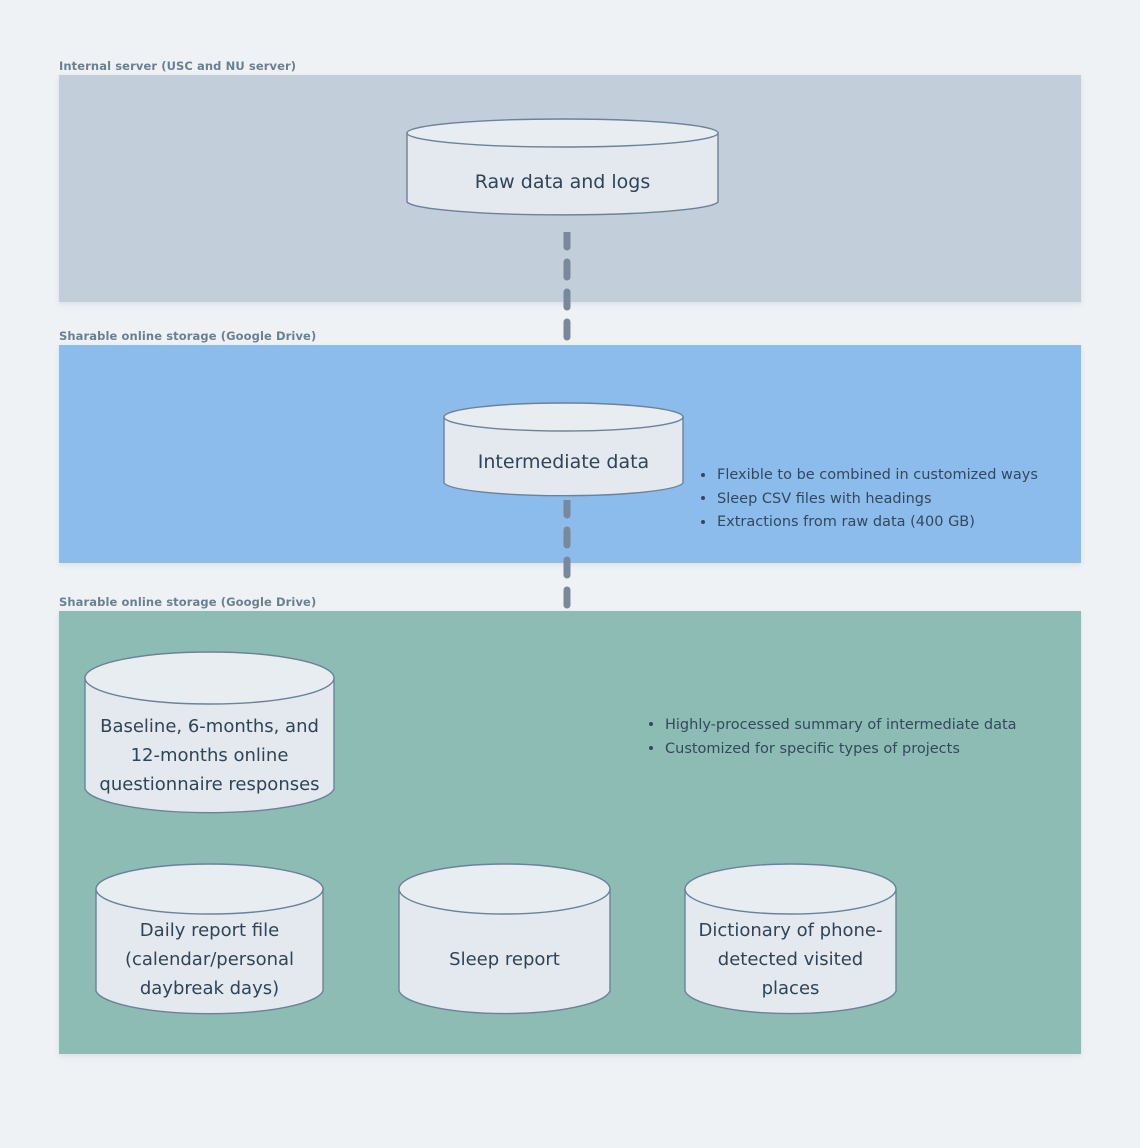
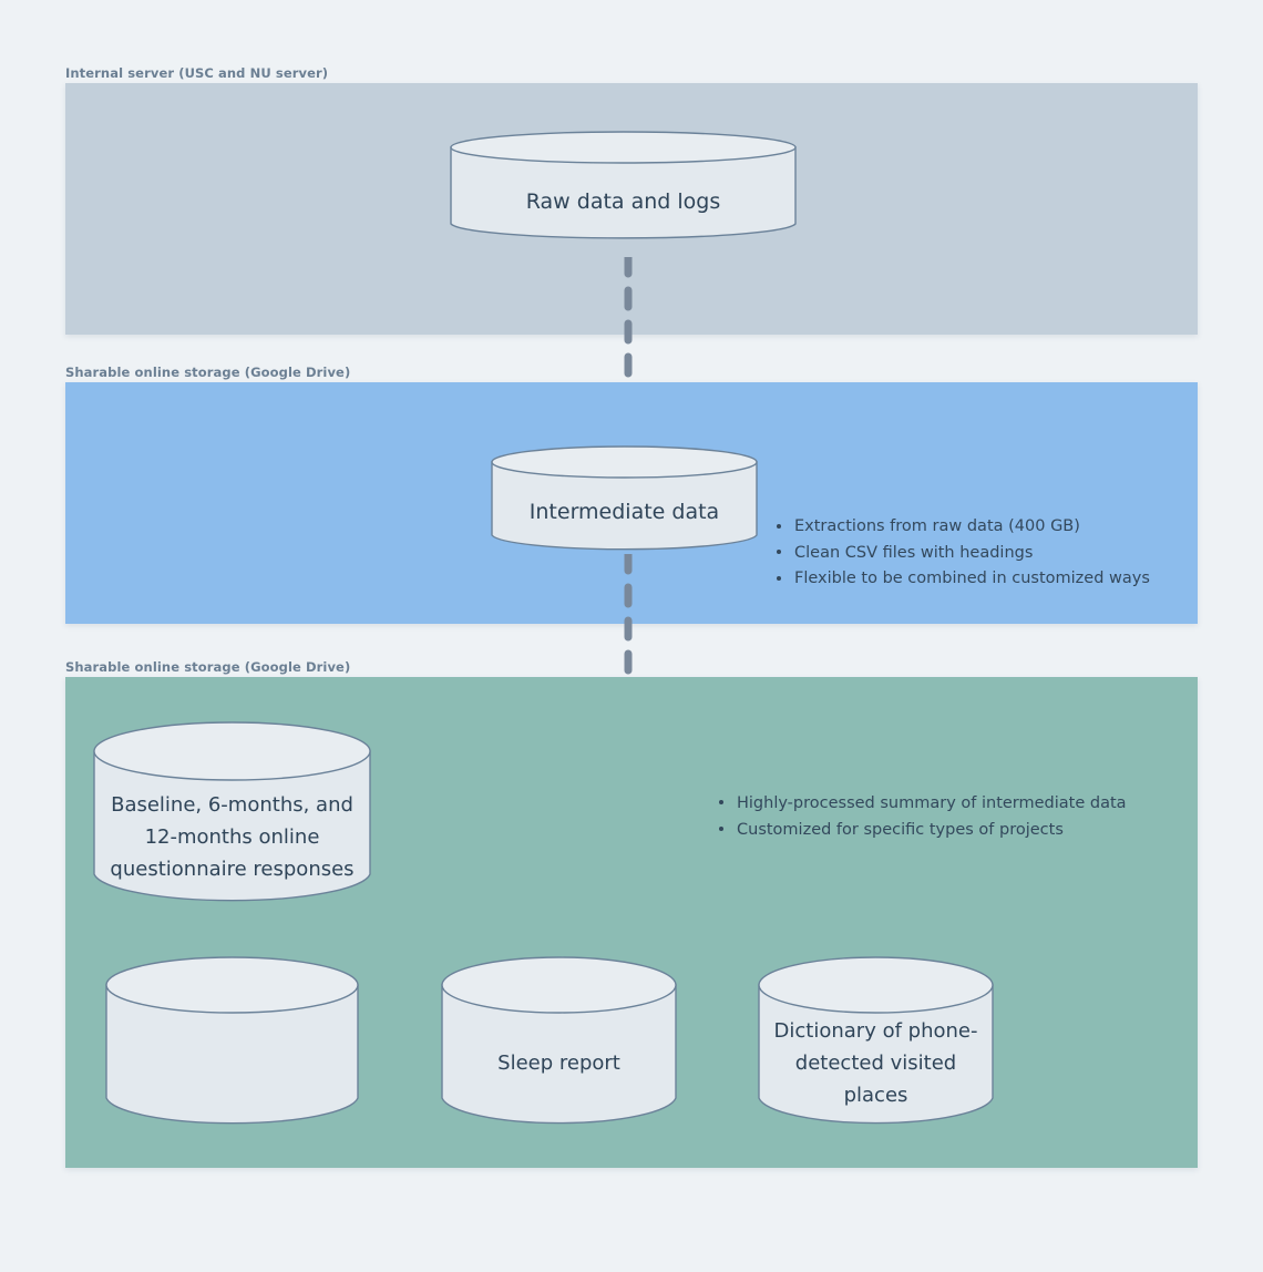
  Internal server (USC and NU server)
  Raw data and logs
  Sharable online storage (Google Drive)
  Intermediate data
- Flexible to be combined in customized ways
+ Extractions from raw data (400 GB)
- Sleep CSV files with headings
+ Clean CSV files with headings
- Extractions from raw data (400 GB)
+ Flexible to be combined in customized ways
  Sharable online storage (Google Drive)
  Baseline, 6-months, and
  12-months online
  questionnaire responses
  Highly-processed summary of intermediate data
  Customized for specific types of projects
- Daily report file
- (calendar/personal
- daybreak days)
  Sleep report
  Dictionary of phone-
  detected visited
  places
